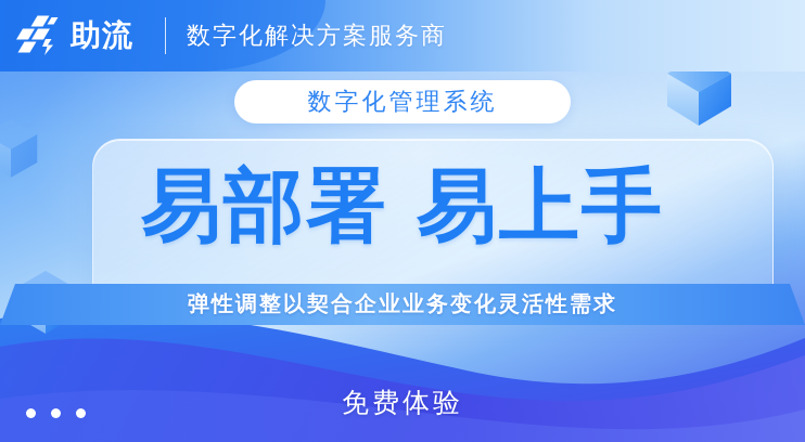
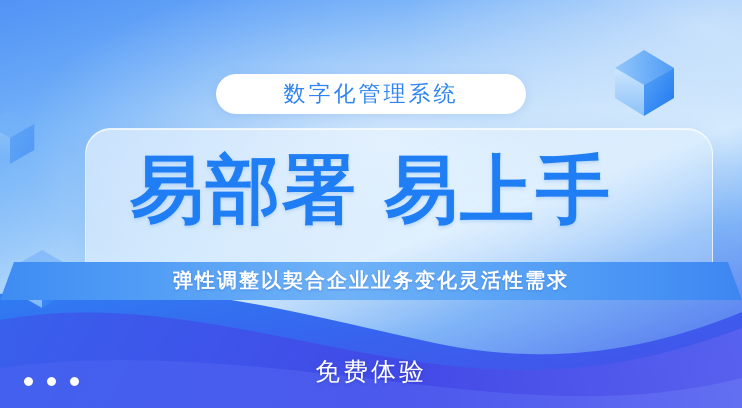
- 助流
- 数字化解决方案服务商
  数字化管理系统
  易部署
  易上手
  弹性调整以契合企业业务变化灵活性需求
  免费体验
